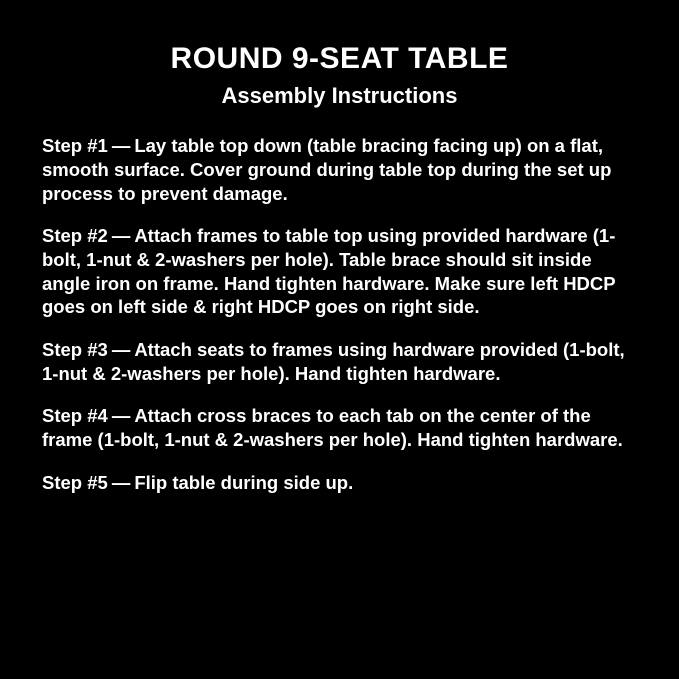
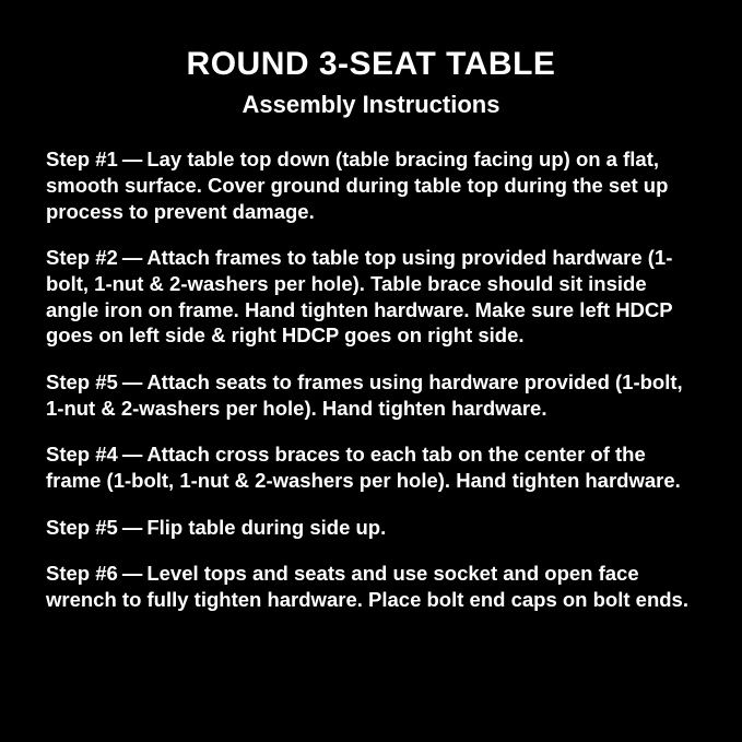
- ROUND 9-SEAT TABLE
+ ROUND 3-SEAT TABLE
  Assembly Instructions
  Step #1 — Lay table top down (table bracing facing up) on a flat, smooth surface. Cover ground during table top during the set up process to prevent damage.
  Step #2 — Attach frames to table top using provided hardware (1-bolt, 1-nut & 2-washers per hole). Table brace should sit inside angle iron on frame. Hand tighten hardware. Make sure left HDCP goes on left side & right HDCP goes on right side.
- Step #3 — Attach seats to frames using hardware provided (1-bolt, 1-nut & 2-washers per hole). Hand tighten hardware.
+ Step #5 — Attach seats to frames using hardware provided (1-bolt, 1-nut & 2-washers per hole). Hand tighten hardware.
  Step #4 — Attach cross braces to each tab on the center of the frame (1-bolt, 1-nut & 2-washers per hole). Hand tighten hardware.
  Step #5 — Flip table during side up.
+ Step #6 — Level tops and seats and use socket and open face wrench to fully tighten hardware. Place bolt end caps on bolt ends.
